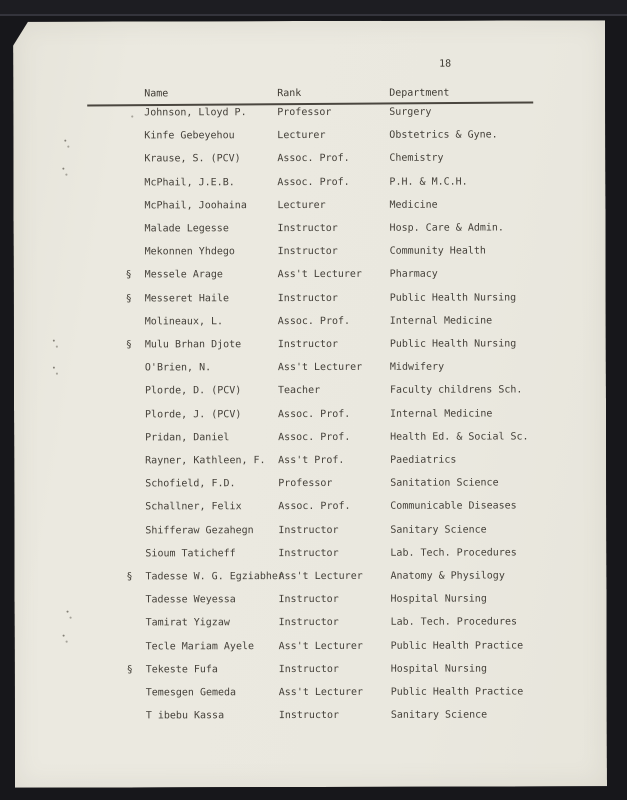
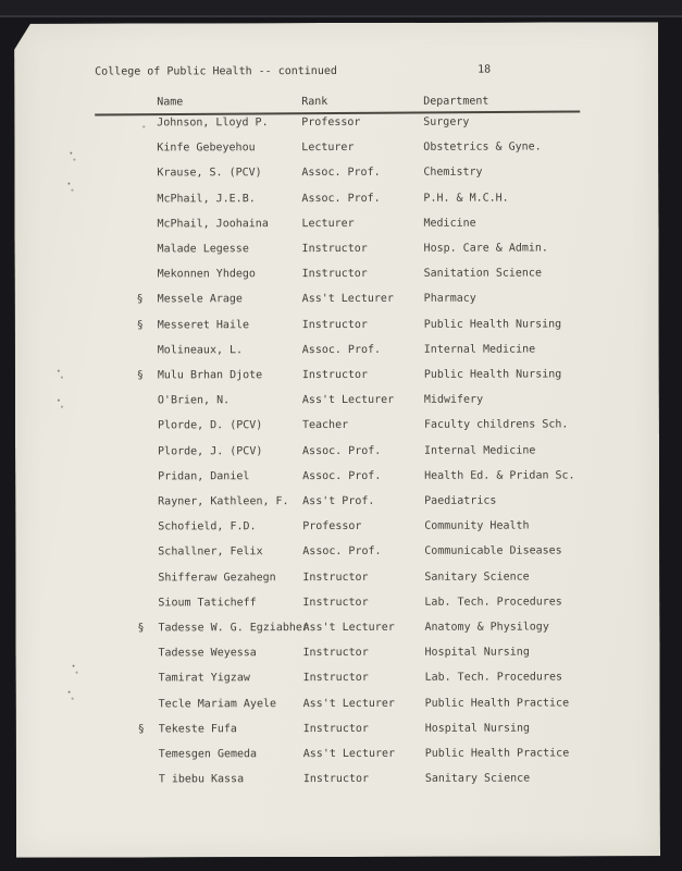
+ College of Public Health -- continued
  18
  Name
  Rank
  Department
  Johnson, Lloyd P.
  Professor
  Surgery
  Kinfe Gebeyehou
  Lecturer
  Obstetrics & Gyne.
  Krause, S. (PCV)
  Assoc. Prof.
  Chemistry
  McPhail, J.E.B.
  Assoc. Prof.
  P.H. & M.C.H.
  McPhail, Joohaina
  Lecturer
  Medicine
  Malade Legesse
  Instructor
  Hosp. Care & Admin.
  Mekonnen Yhdego
  Instructor
- Community Health
+ Sanitation Science
  §
  Messele Arage
  Ass't Lecturer
  Pharmacy
  §
  Messeret Haile
  Instructor
  Public Health Nursing
  Molineaux, L.
  Assoc. Prof.
  Internal Medicine
  §
  Mulu Brhan Djote
  Instructor
  Public Health Nursing
  O'Brien, N.
  Ass't Lecturer
  Midwifery
  Plorde, D. (PCV)
  Teacher
  Faculty childrens Sch.
  Plorde, J. (PCV)
  Assoc. Prof.
  Internal Medicine
  Pridan, Daniel
  Assoc. Prof.
- Health Ed. & Social Sc.
+ Health Ed. & Pridan Sc.
  Rayner, Kathleen, F.
  Ass't Prof.
  Paediatrics
  Schofield, F.D.
  Professor
- Sanitation Science
+ Community Health
  Schallner, Felix
  Assoc. Prof.
  Communicable Diseases
  Shifferaw Gezahegn
  Instructor
  Sanitary Science
  Sioum Taticheff
  Instructor
  Lab. Tech. Procedures
  §
  Tadesse W. G. Egziabher
  Ass't Lecturer
  Anatomy & Physilogy
  Tadesse Weyessa
  Instructor
  Hospital Nursing
  Tamirat Yigzaw
  Instructor
  Lab. Tech. Procedures
  Tecle Mariam Ayele
  Ass't Lecturer
  Public Health Practice
  §
  Tekeste Fufa
  Instructor
  Hospital Nursing
  Temesgen Gemeda
  Ass't Lecturer
  Public Health Practice
  T ibebu Kassa
  Instructor
  Sanitary Science
